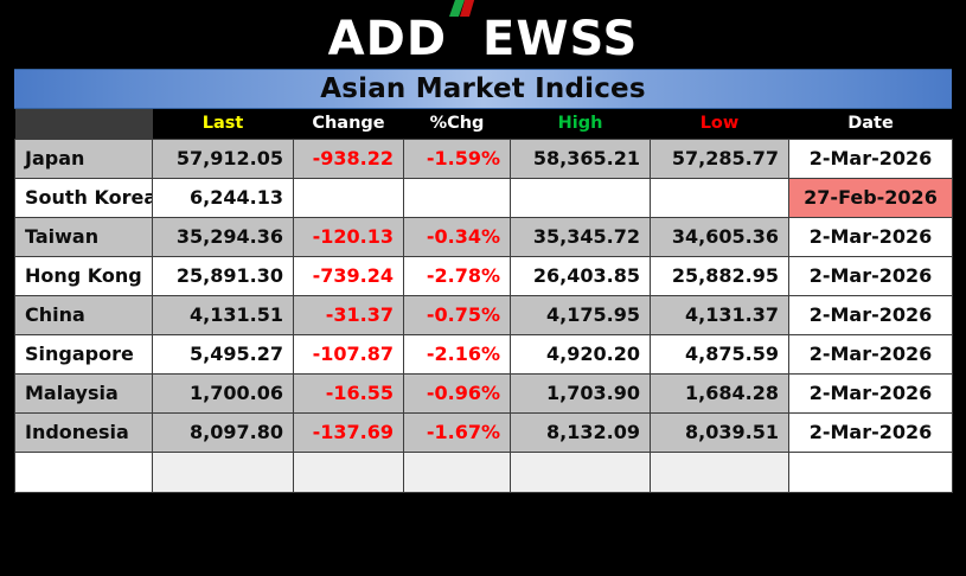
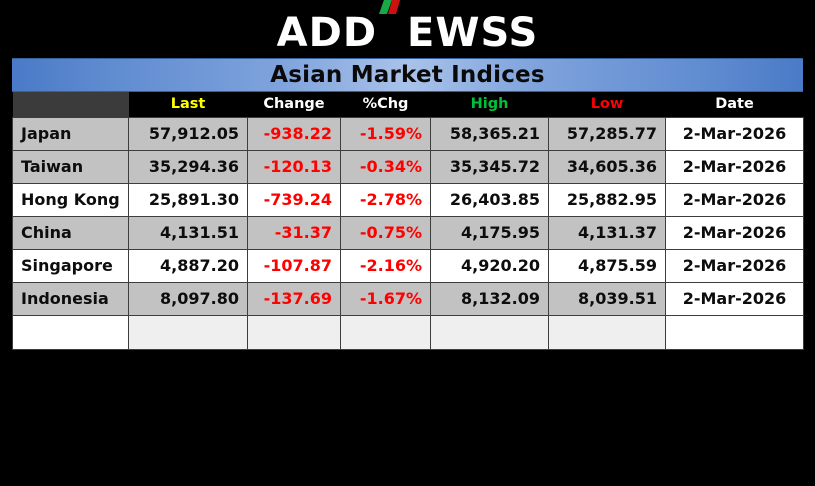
  ADD
  EWSS
  Asian Market Indices
  	Last	Change	%Chg	High	Low	Date
  Japan	57,912.05	-938.22	-1.59%	58,365.21	57,285.77	2-Mar-2026
- South Korea	6,244.13					27-Feb-2026
  Taiwan	35,294.36	-120.13	-0.34%	35,345.72	34,605.36	2-Mar-2026
  Hong Kong	25,891.30	-739.24	-2.78%	26,403.85	25,882.95	2-Mar-2026
  China	4,131.51	-31.37	-0.75%	4,175.95	4,131.37	2-Mar-2026
- Singapore	5,495.27	-107.87	-2.16%	4,920.20	4,875.59	2-Mar-2026
+ Singapore	4,887.20	-107.87	-2.16%	4,920.20	4,875.59	2-Mar-2026
- Malaysia	1,700.06	-16.55	-0.96%	1,703.90	1,684.28	2-Mar-2026
  Indonesia	8,097.80	-137.69	-1.67%	8,132.09	8,039.51	2-Mar-2026
